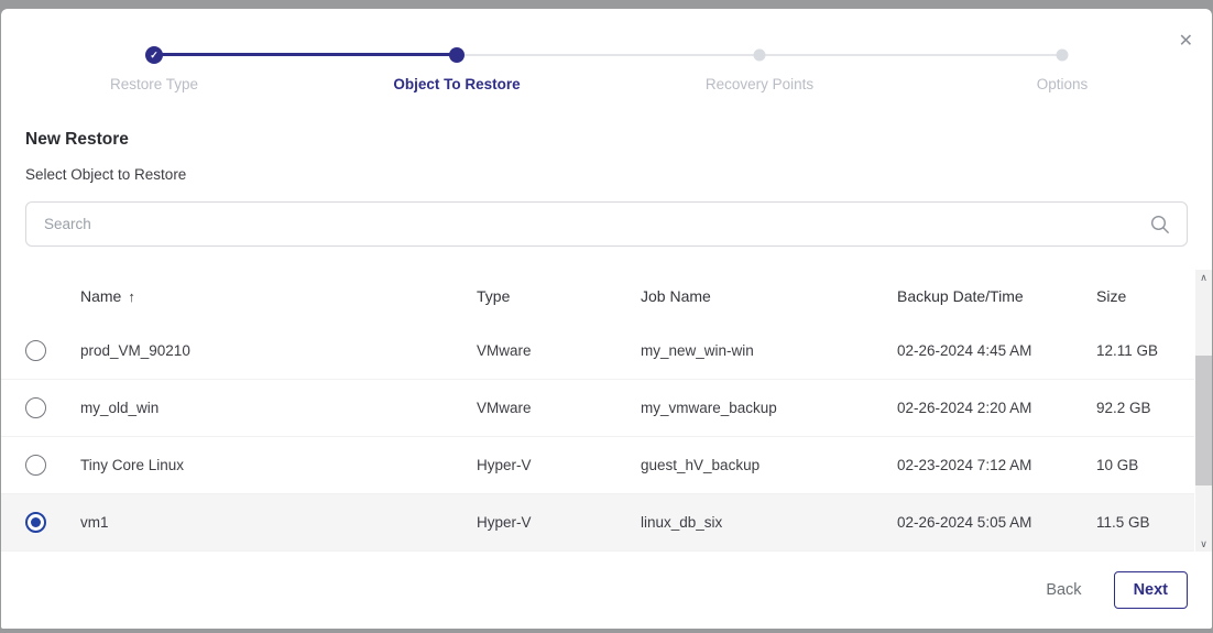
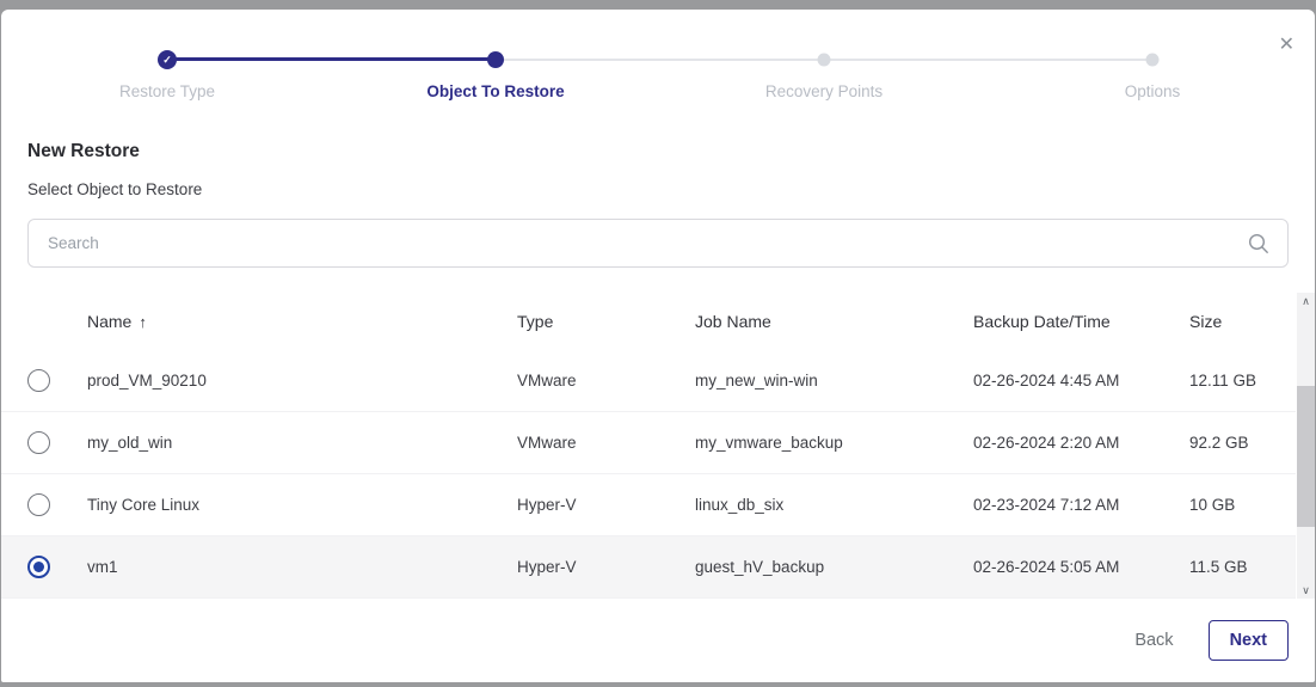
  ✓
  Restore Type
  Object To Restore
  Recovery Points
  Options
  ✕
  New Restore
  Select Object to Restore
  Search
  Name
  ↑
  Type
  Job Name
  Backup Date/Time
  Size
  prod_VM_90210
  VMware
  my_new_win-win
  02-26-2024 4:45 AM
  12.11 GB
  my_old_win
  VMware
  my_vmware_backup
  02-26-2024 2:20 AM
  92.2 GB
  Tiny Core Linux
  Hyper-V
- guest_hV_backup
+ linux_db_six
  02-23-2024 7:12 AM
  10 GB
  vm1
  Hyper-V
- linux_db_six
+ guest_hV_backup
  02-26-2024 5:05 AM
  11.5 GB
  ∧
  ∨
  Back
  Next
